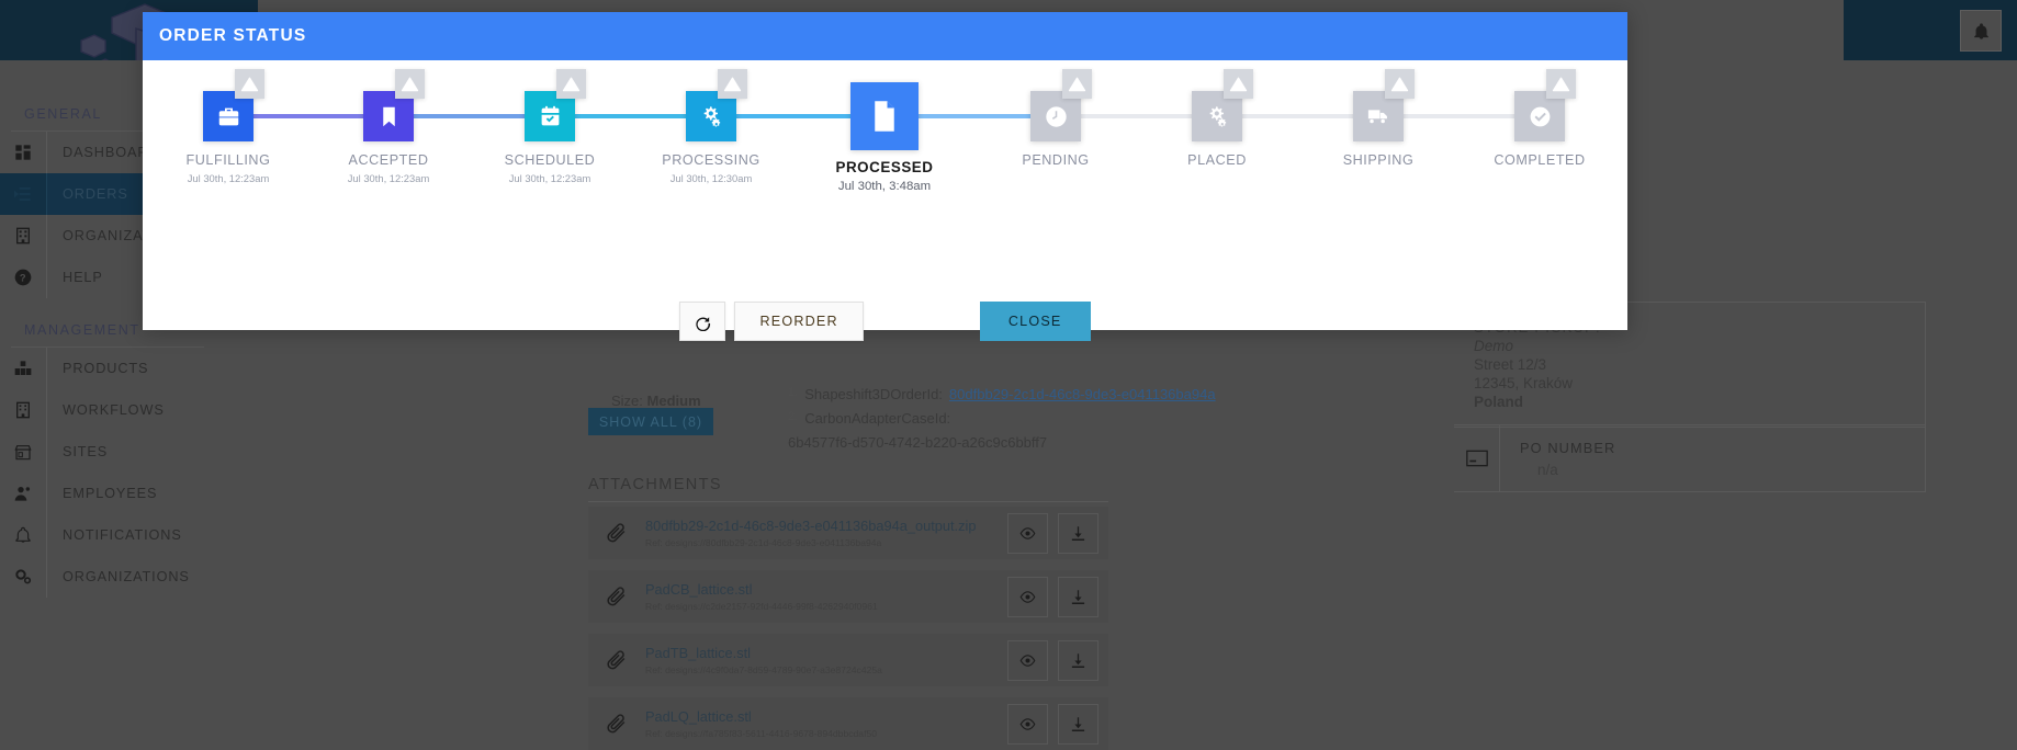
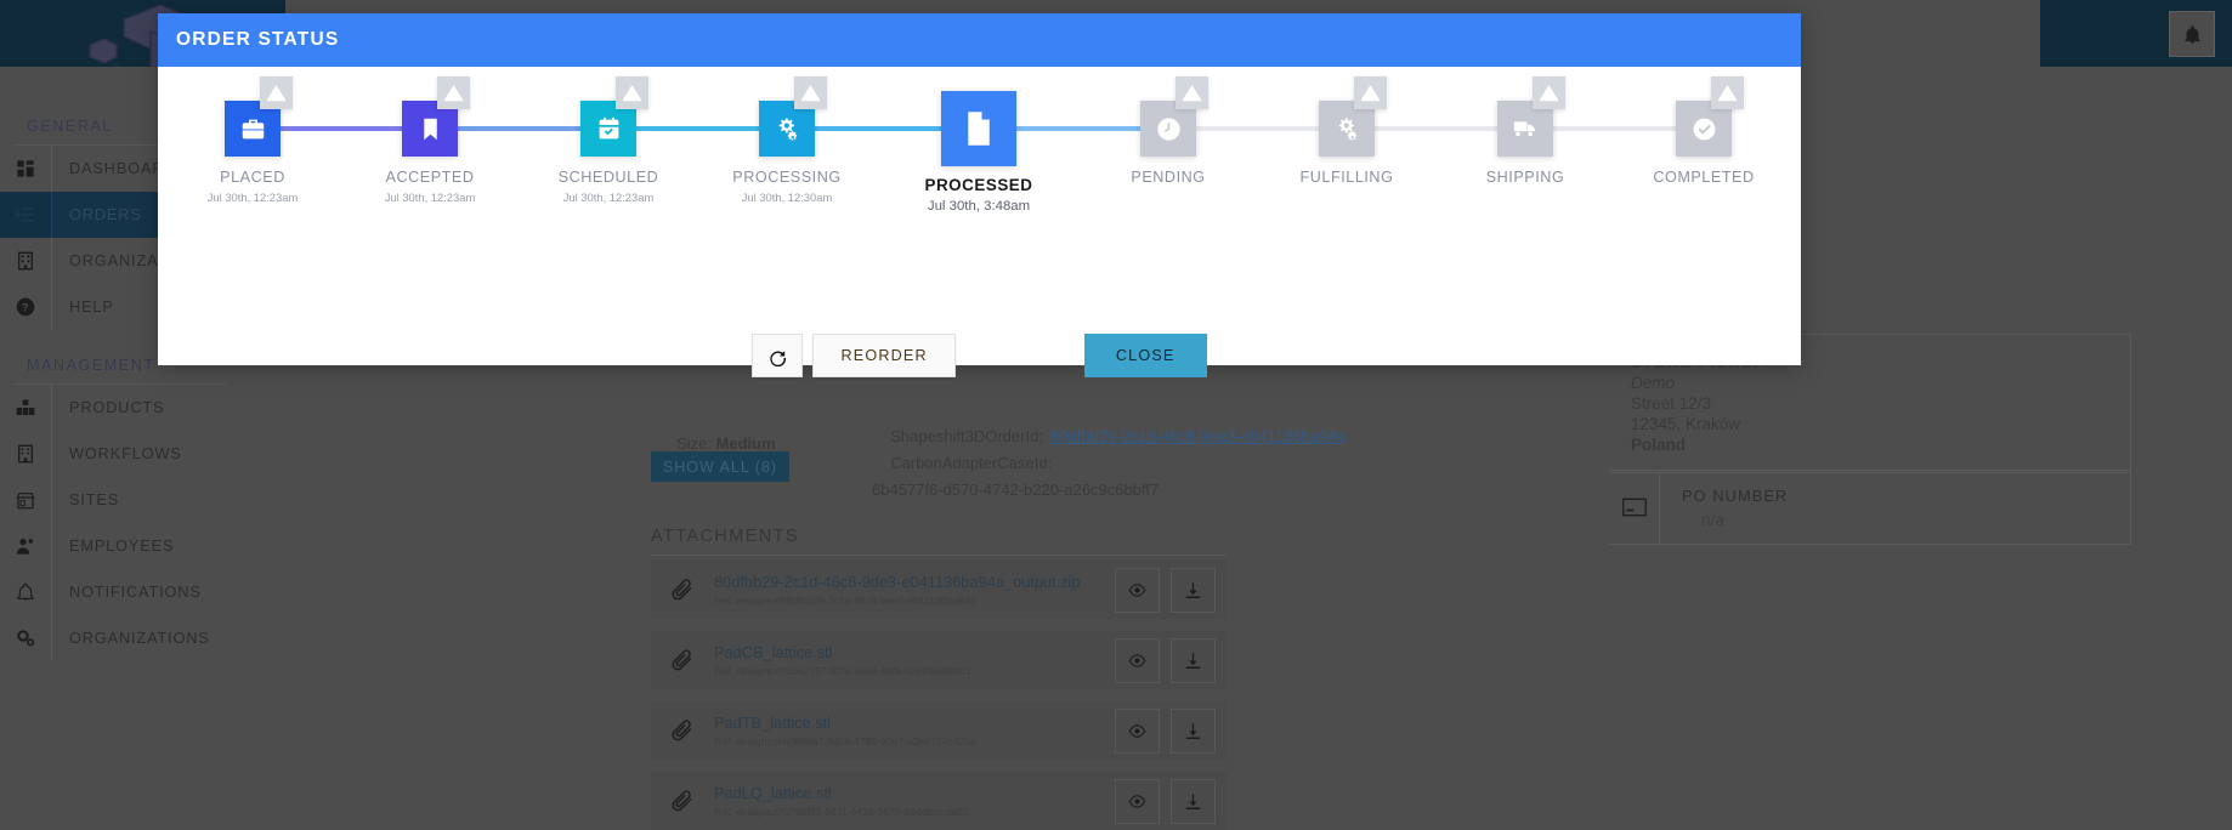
  DASHBOA
  ORDERS
  ?
  HELP
  MANAGEMENT
  PRODUCTS
  WORKFLOWS
  SITES
  EMPLOYEES
  NOTIFICATIONS
  ORGANIZATIONS
  Size: Medium
  SHOW ALL (8)
  80dfbb29-2c1d-46c8-9de3-e041136ba94a
  80dfbb29-2c1d-46c8-9de3-e041136ba94a_output.zip
  PadCB_lattice.stl
  PadTB_lattice.stl
  PadLQ_lattice.stl
  PO NUMBER
  ORDER STATUS
- FULFILLING
+ PLACED
  Jul 30th, 12:23am
  ACCEPTED
  Jul 30th, 12:23am
  SCHEDULED
  Jul 30th, 12:23am
  PROCESSING
  Jul 30th, 12:30am
  PROCESSED
  Jul 30th, 3:48am
  PENDING
- PLACED
+ FULFILLING
  SHIPPING
  COMPLETED
  REORDER
  CLOSE
